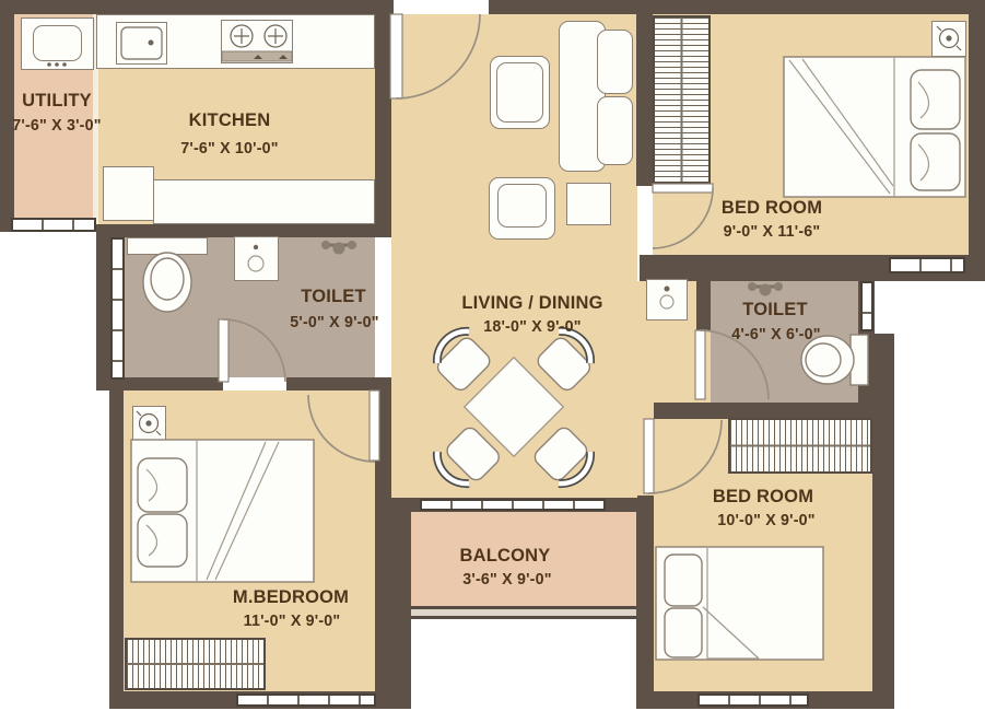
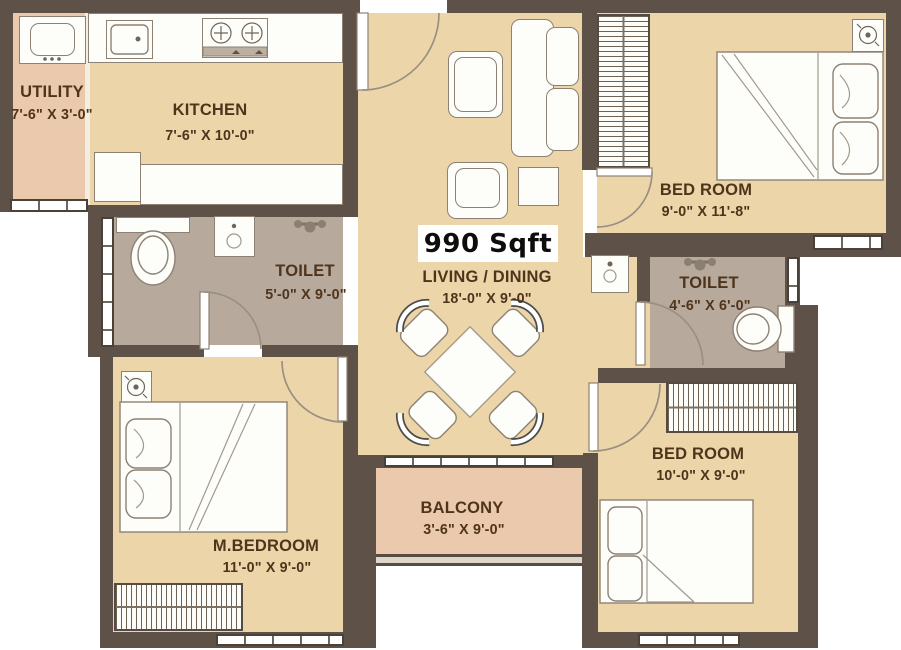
  UTILITY
  7'-6" X 3'-0"
  KITCHEN
  7'-6" X 10'-0"
  BED ROOM
- 9'-0" X 11'-6"
+ 9'-0" X 11'-8"
  TOILET
  5'-0" X 9'-0"
+ 990 Sqft
  LIVING / DINING
  18'-0" X 9'-0"
  TOILET
  4'-6" X 6'-0"
  M.BEDROOM
  11'-0" X 9'-0"
  BALCONY
  3'-6" X 9'-0"
  BED ROOM
  10'-0" X 9'-0"
